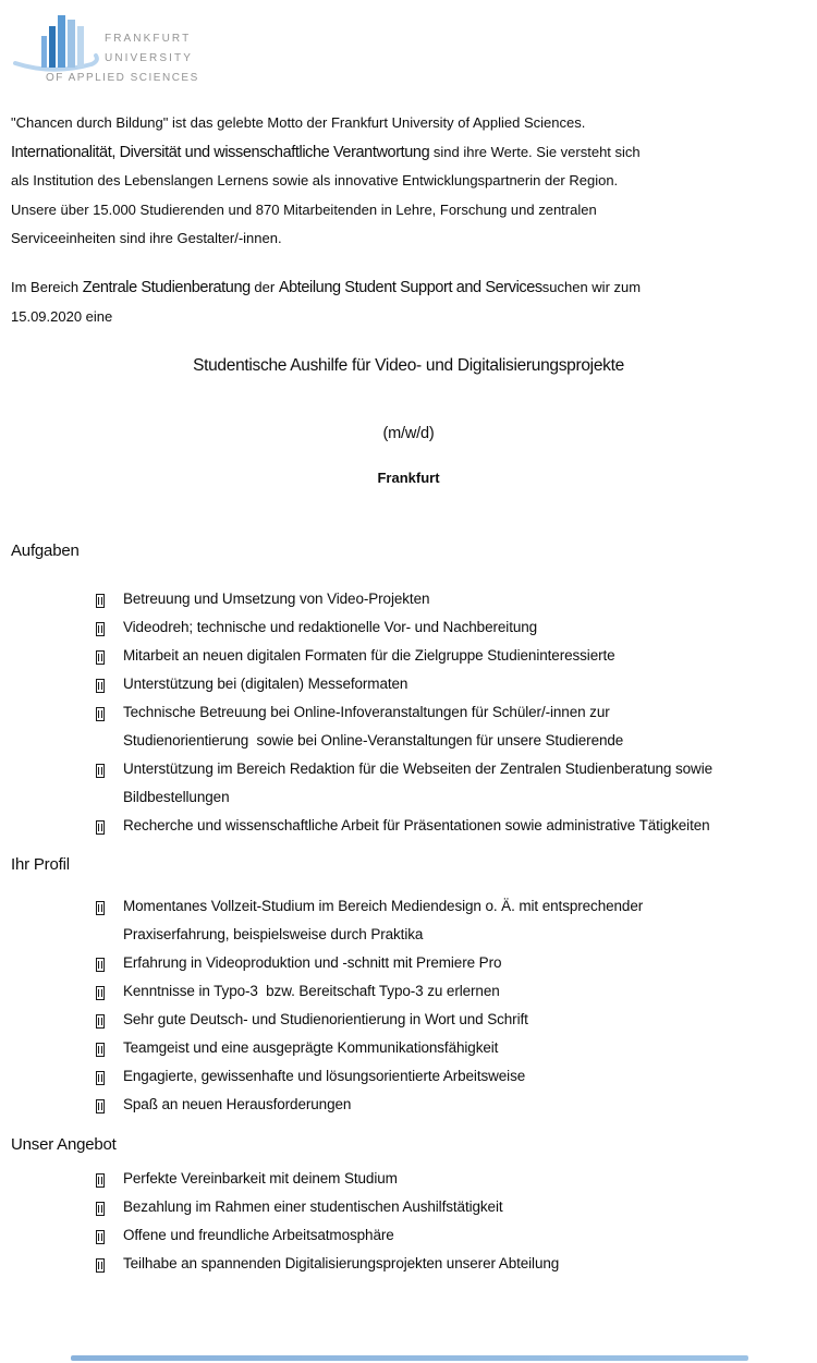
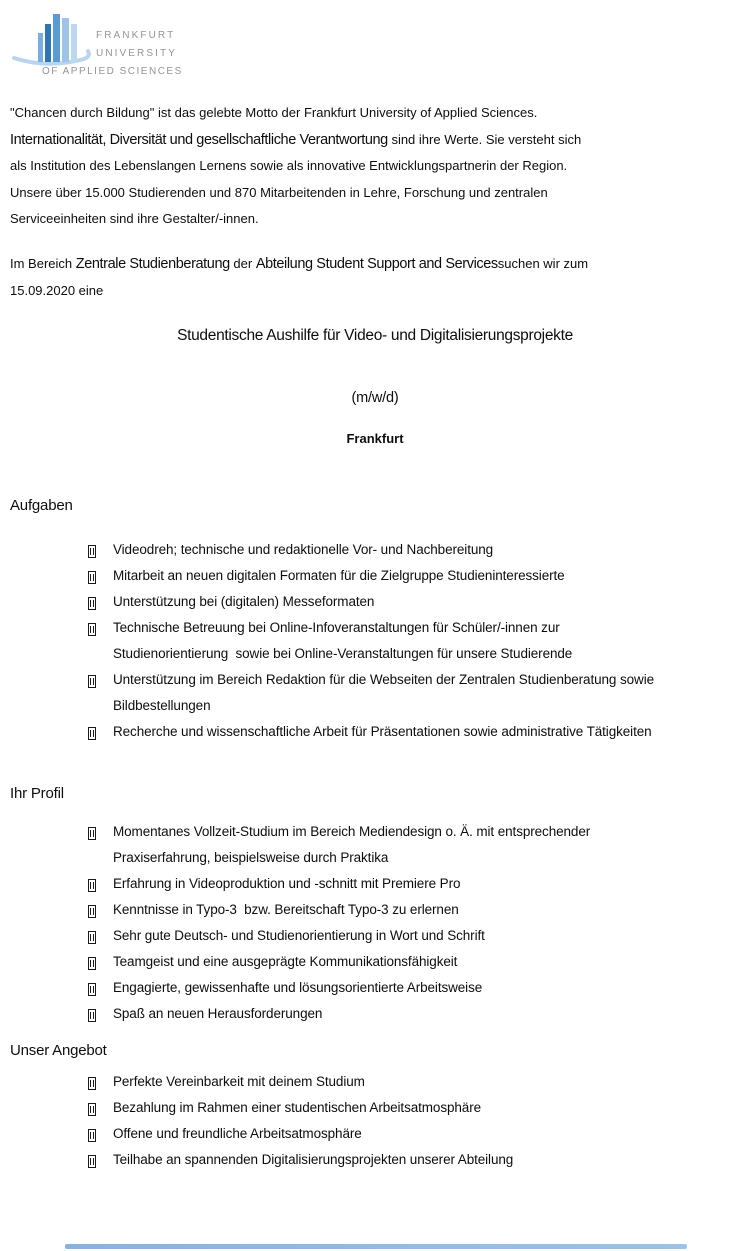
  FRANKFURT
  UNIVERSITY
  OF APPLIED SCIENCES
  "Chancen durch Bildung" ist das gelebte Motto der Frankfurt University of Applied Sciences.
- Internationalität, Diversität und wissenschaftliche Verantwortung sind ihre Werte. Sie versteht sich
+ Internationalität, Diversität und gesellschaftliche Verantwortung sind ihre Werte. Sie versteht sich
  als Institution des Lebenslangen Lernens sowie als innovative Entwicklungspartnerin der Region.
  Unsere über 15.000 Studierenden und 870 Mitarbeitenden in Lehre, Forschung und zentralen
  Serviceeinheiten sind ihre Gestalter/-innen.
  Im Bereich Zentrale Studienberatung der Abteilung Student Support and Servicessuchen wir zum
  15.09.2020 eine
  Studentische Aushilfe für Video- und Digitalisierungsprojekte
  (m/w/d)
  Frankfurt
  Aufgaben
- Betreuung und Umsetzung von Video-Projekten
  Videodreh; technische und redaktionelle Vor- und Nachbereitung
  Mitarbeit an neuen digitalen Formaten für die Zielgruppe Studieninteressierte
  Unterstützung bei (digitalen) Messeformaten
  Technische Betreuung bei Online-Infoveranstaltungen für Schüler/-innen zur
  Studienorientierung sowie bei Online-Veranstaltungen für unsere Studierende
  Unterstützung im Bereich Redaktion für die Webseiten der Zentralen Studienberatung sowie
  Bildbestellungen
  Recherche und wissenschaftliche Arbeit für Präsentationen sowie administrative Tätigkeiten
  Ihr Profil
  Momentanes Vollzeit-Studium im Bereich Mediendesign o. Ä. mit entsprechender
  Praxiserfahrung, beispielsweise durch Praktika
  Erfahrung in Videoproduktion und -schnitt mit Premiere Pro
  Kenntnisse in Typo-3 bzw. Bereitschaft Typo-3 zu erlernen
  Sehr gute Deutsch- und Studienorientierung in Wort und Schrift
  Teamgeist und eine ausgeprägte Kommunikationsfähigkeit
  Engagierte, gewissenhafte und lösungsorientierte Arbeitsweise
  Spaß an neuen Herausforderungen
  Unser Angebot
  Perfekte Vereinbarkeit mit deinem Studium
- Bezahlung im Rahmen einer studentischen Aushilfstätigkeit
+ Bezahlung im Rahmen einer studentischen Arbeitsatmosphäre
  Offene und freundliche Arbeitsatmosphäre
  Teilhabe an spannenden Digitalisierungsprojekten unserer Abteilung
